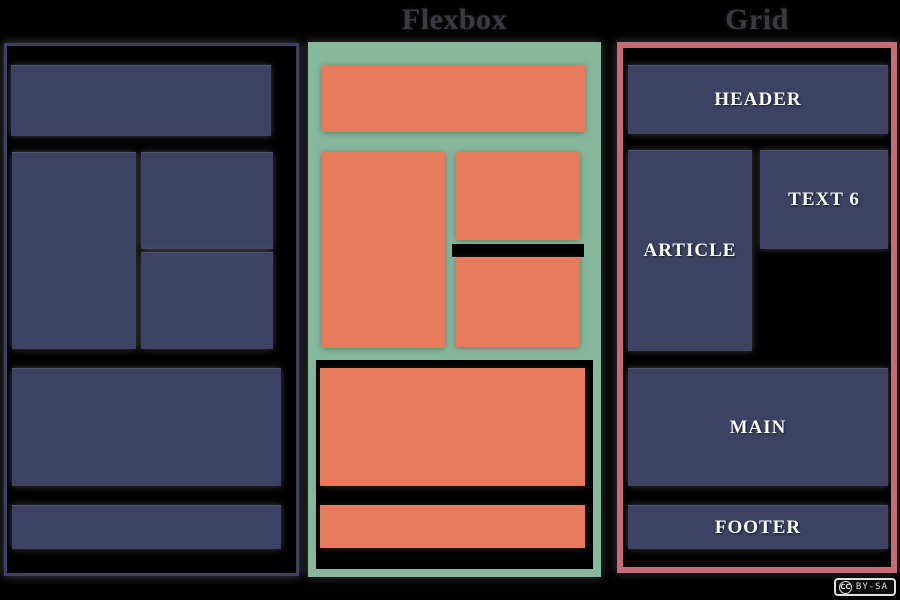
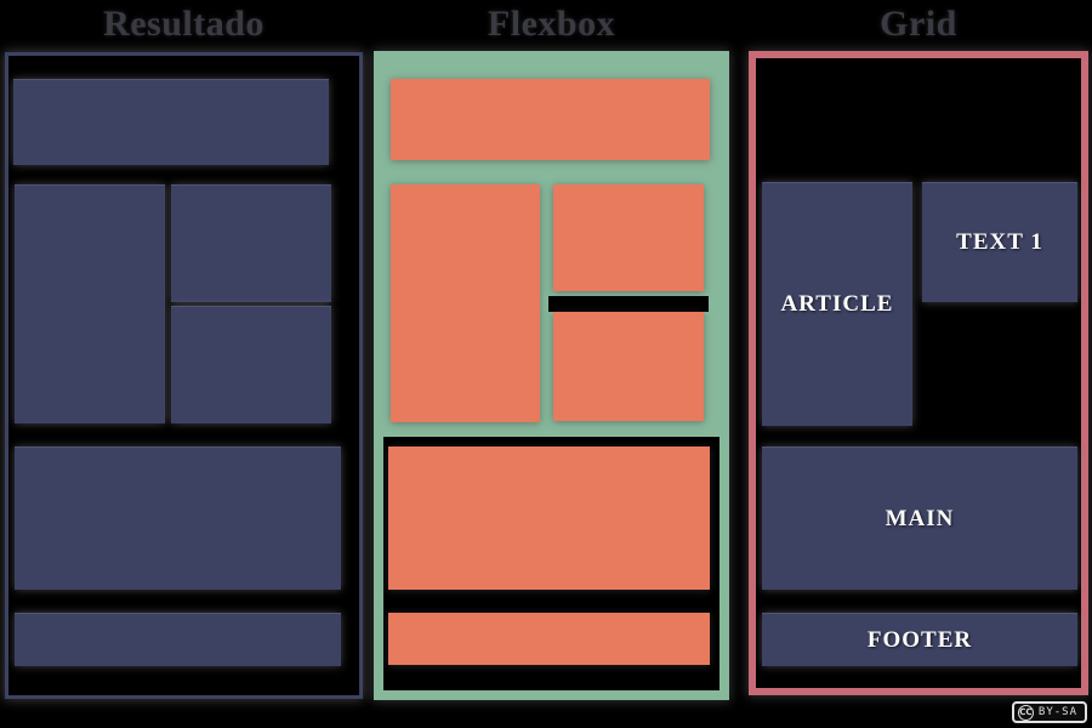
+ Resultado
  Flexbox
  Grid
- HEADER
  ARTICLE
- TEXT 6
+ TEXT 1
  MAIN
  FOOTER
  CC
  BY-SA
